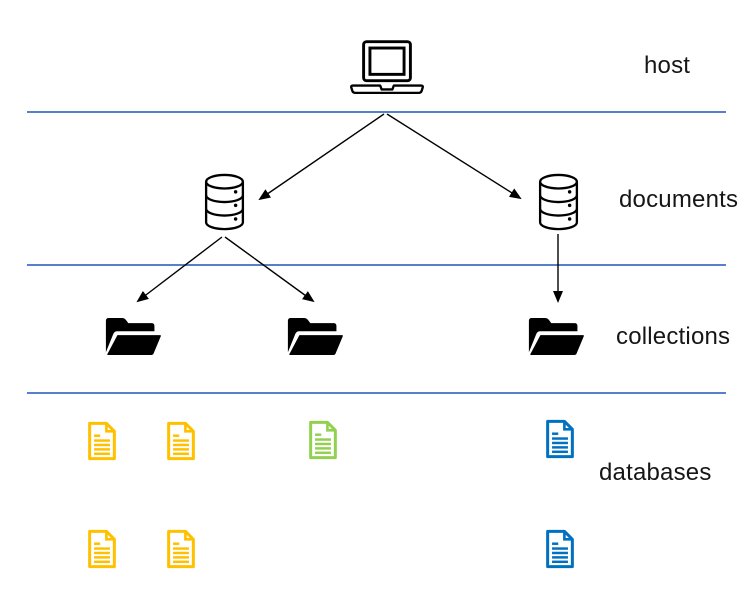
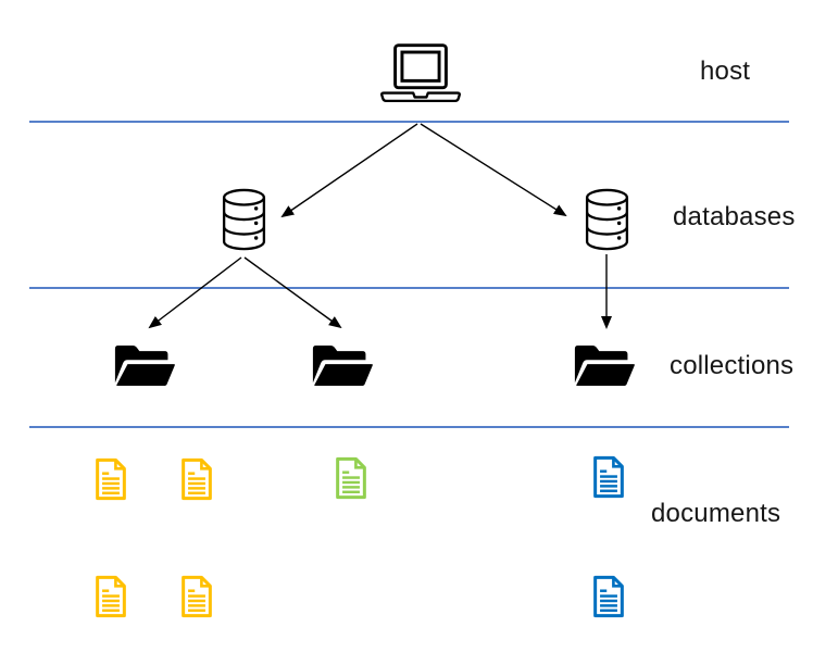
  host
- documents
+ databases
  collections
- databases
+ documents
